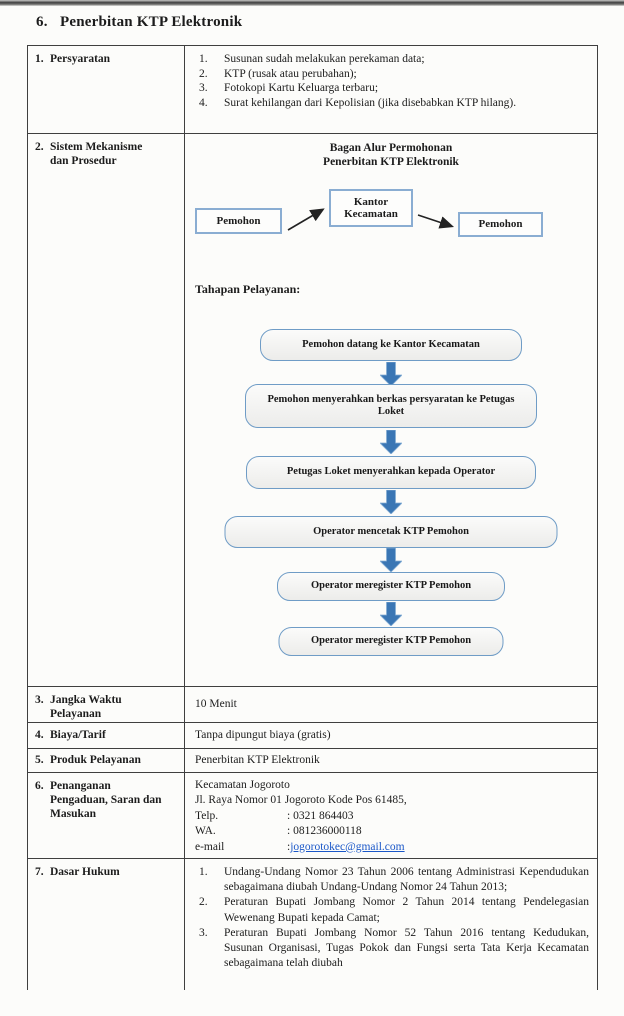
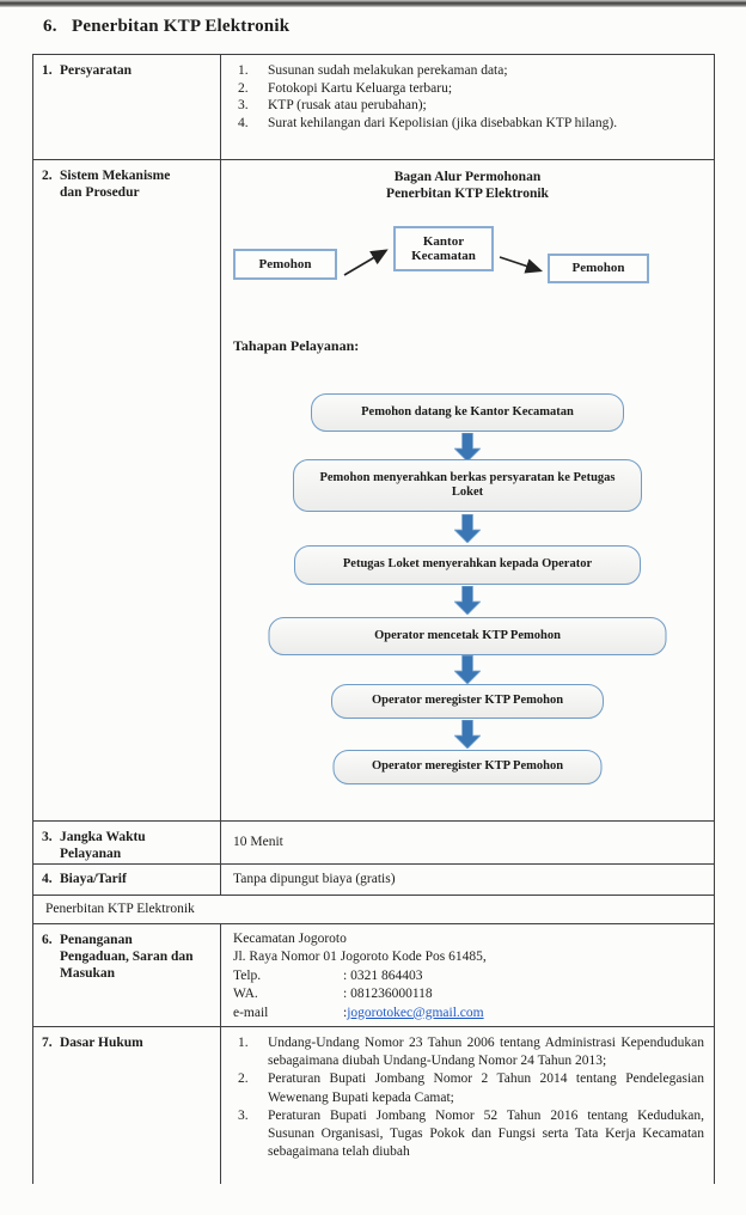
  6. Penerbitan KTP Elektronik
  1.
  Persyaratan
  1.
  Susunan sudah melakukan perekaman data;
  2.
- KTP (rusak atau perubahan);
+ Fotokopi Kartu Keluarga terbaru;
  3.
- Fotokopi Kartu Keluarga terbaru;
+ KTP (rusak atau perubahan);
  4.
  Surat kehilangan dari Kepolisian (jika disebabkan KTP hilang).
  2.
  Sistem Mekanisme dan Prosedur
  Bagan Alur Permohonan
  Penerbitan KTP Elektronik
  Pemohon
  Kantor Kecamatan
  Pemohon
  Tahapan Pelayanan:
  Pemohon datang ke Kantor Kecamatan
  Pemohon menyerahkan berkas persyaratan ke Petugas Loket
  Petugas Loket menyerahkan kepada Operator
  Operator mencetak KTP Pemohon
  Operator meregister KTP Pemohon
  Operator meregister KTP Pemohon
  3.
  Jangka Waktu Pelayanan
  10 Menit
  4.
  Biaya/Tarif
  Tanpa dipungut biaya (gratis)
- 5.
- Produk Pelayanan
  Penerbitan KTP Elektronik
  6.
  Penanganan Pengaduan, Saran dan Masukan
  Kecamatan Jogoroto
  Jl. Raya Nomor 01 Jogoroto Kode Pos 61485,
  Telp.
  : 0321 864403
  WA.
  : 081236000118
  e-mail
  :
  jogorotokec@gmail.com
  7.
  Dasar Hukum
  1.
  Undang-Undang Nomor 23 Tahun 2006 tentang Administrasi Kependudukan sebagaimana diubah Undang-Undang Nomor 24 Tahun 2013;
  2.
  Peraturan Bupati Jombang Nomor 2 Tahun 2014 tentang Pendelegasian Wewenang Bupati kepada Camat;
  3.
  Peraturan Bupati Jombang Nomor 52 Tahun 2016 tentang Kedudukan, Susunan Organisasi, Tugas Pokok dan Fungsi serta Tata Kerja Kecamatan sebagaimana telah diubah
